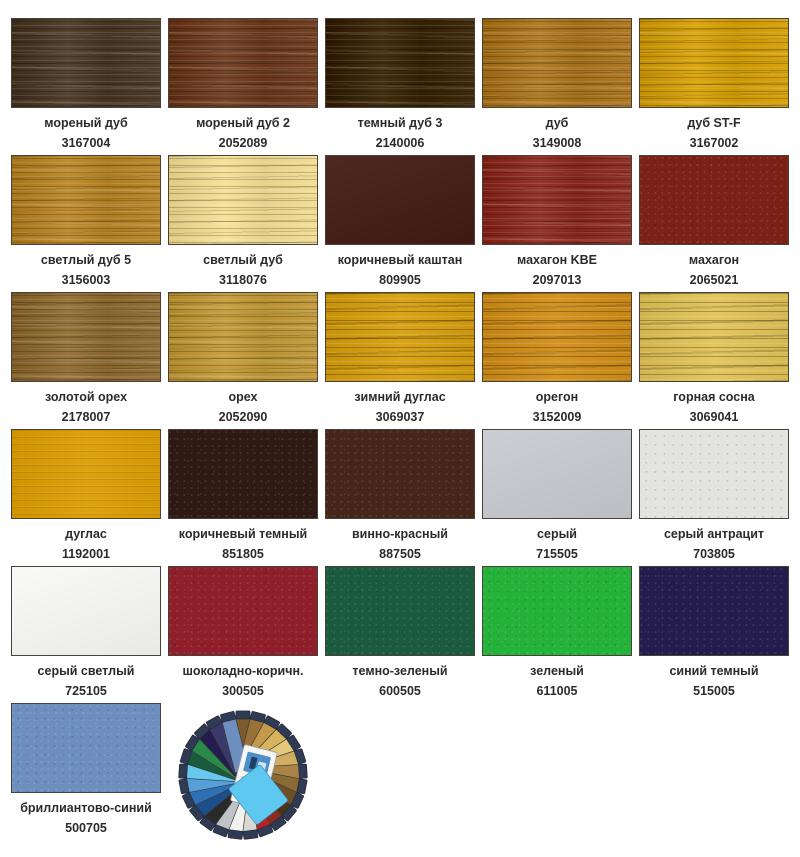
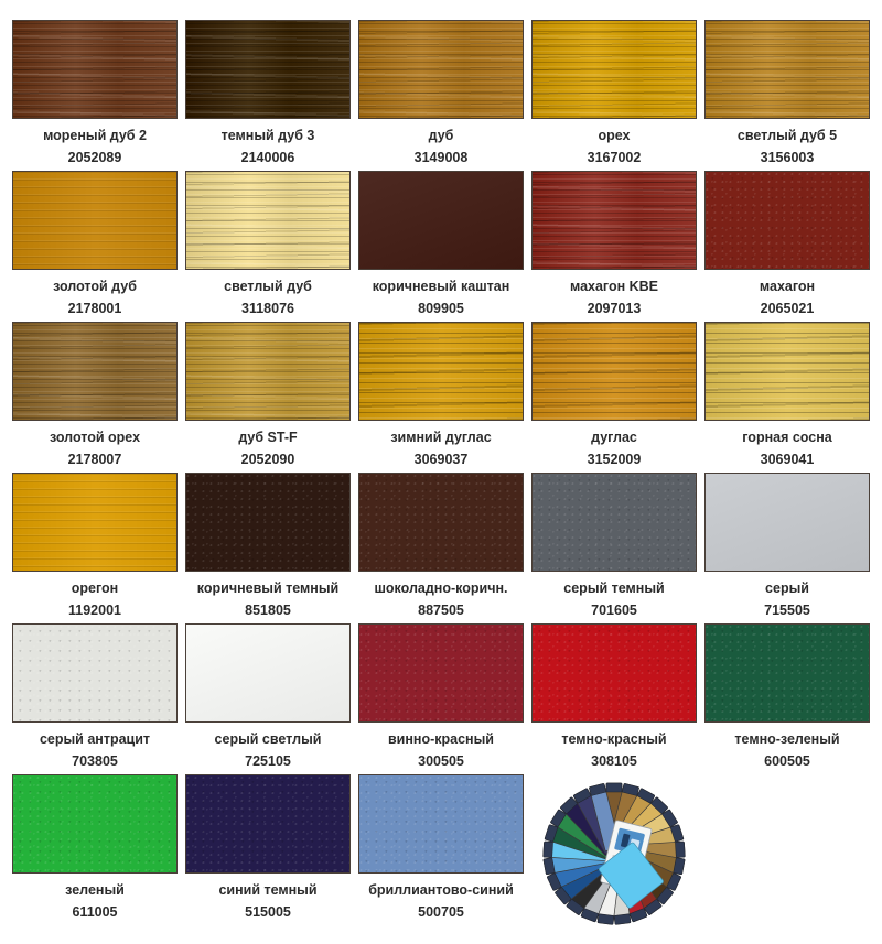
- мореный дуб
- 3167004
  мореный дуб 2
  2052089
  темный дуб 3
  2140006
  дуб
  3149008
- дуб ST-F
+ орех
  3167002
  светлый дуб 5
  3156003
+ золотой дуб
+ 2178001
  светлый дуб
  3118076
  коричневый каштан
  809905
  махагон KBE
  2097013
  махагон
  2065021
  золотой орех
  2178007
- орех
+ дуб ST-F
  2052090
  зимний дуглас
  3069037
- орегон
+ дуглас
  3152009
  горная сосна
  3069041
- дуглас
+ орегон
  1192001
  коричневый темный
  851805
- винно-красный
+ шоколадно-коричн.
  887505
+ серый темный
+ 701605
  серый
  715505
  серый антрацит
  703805
  серый светлый
  725105
- шоколадно-коричн.
+ винно-красный
  300505
+ темно-красный
+ 308105
  темно-зеленый
  600505
  зеленый
  611005
  синий темный
  515005
  бриллиантово-синий
  500705
